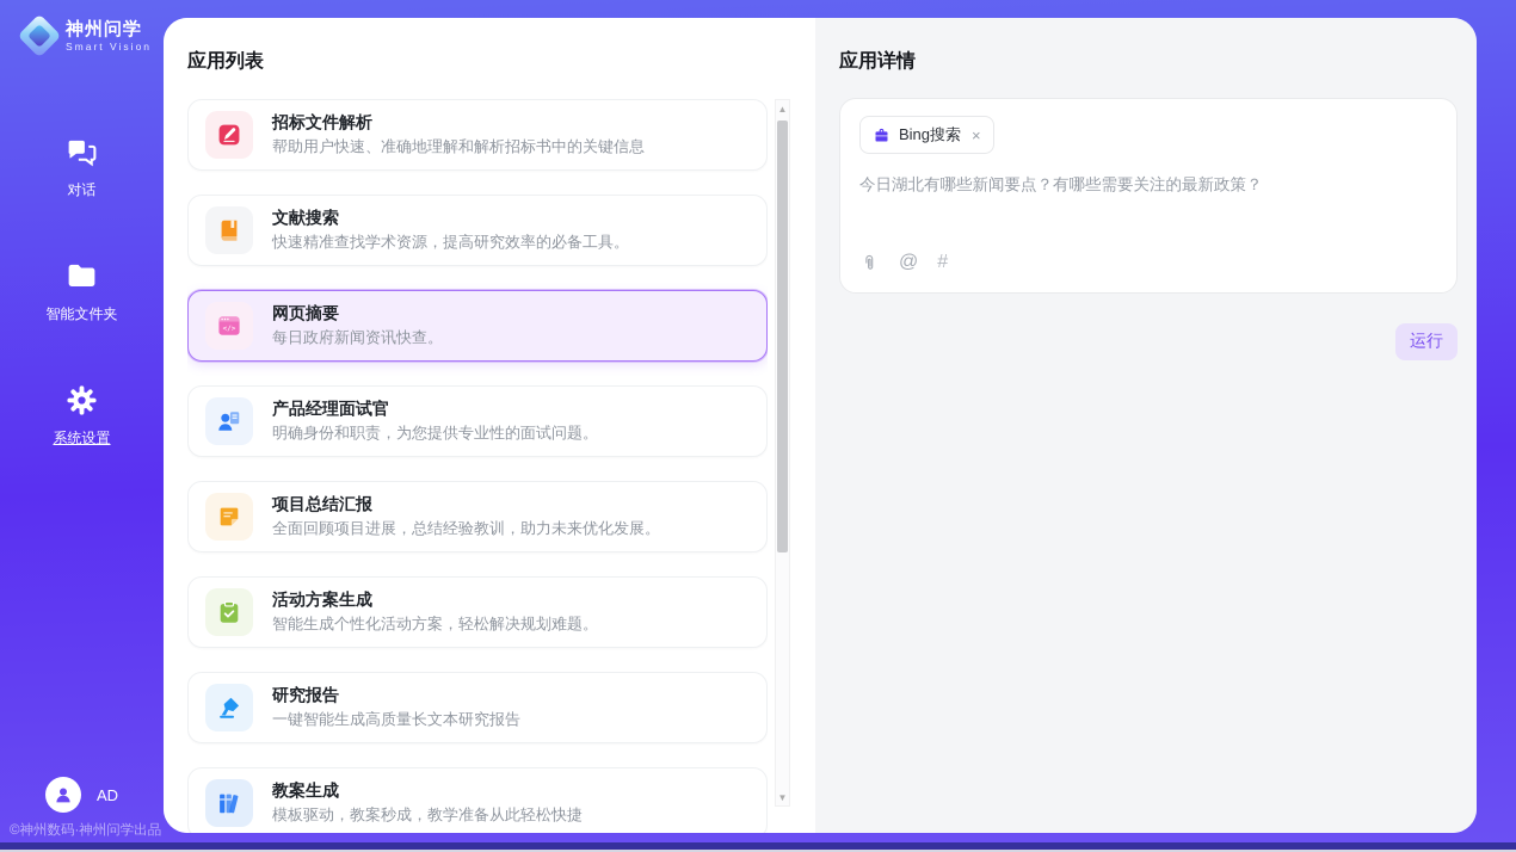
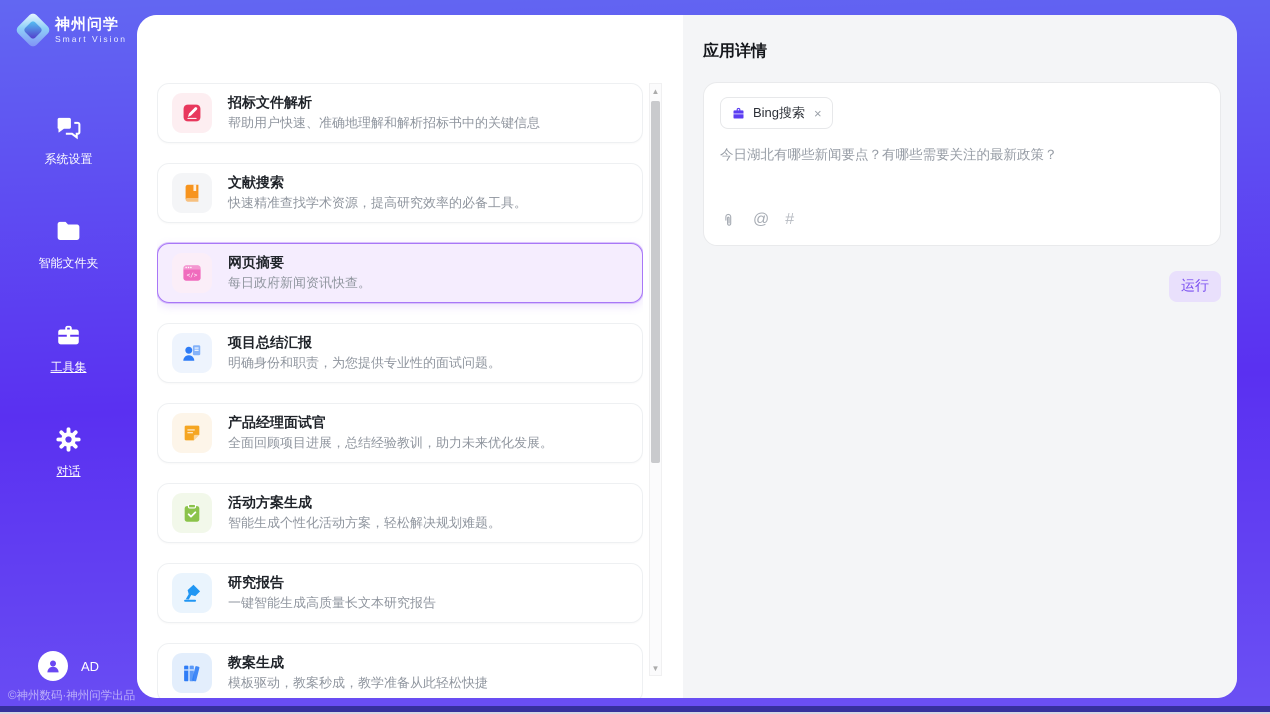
  神州问学
  Smart Vision
- 对话
+ 系统设置
  智能文件夹
+ 工具集
- 系统设置
+ 对话
  AD
  ©神州数码·神州问学出品
- 应用列表
  招标文件解析
  帮助用户快速、准确地理解和解析招标书中的关键信息
  文献搜索
  快速精准查找学术资源，提高研究效率的必备工具。
  网页摘要
  每日政府新闻资讯快查。
- 产品经理面试官
+ 项目总结汇报
  明确身份和职责，为您提供专业性的面试问题。
- 项目总结汇报
+ 产品经理面试官
  全面回顾项目进展，总结经验教训，助力未来优化发展。
  活动方案生成
  智能生成个性化活动方案，轻松解决规划难题。
  研究报告
  一键智能生成高质量长文本研究报告
  教案生成
  模板驱动，教案秒成，教学准备从此轻松快捷
  ▲
  ▼
  应用详情
  Bing搜索
  ×
  今日湖北有哪些新闻要点？有哪些需要关注的最新政策？
  @
  #
  运行
